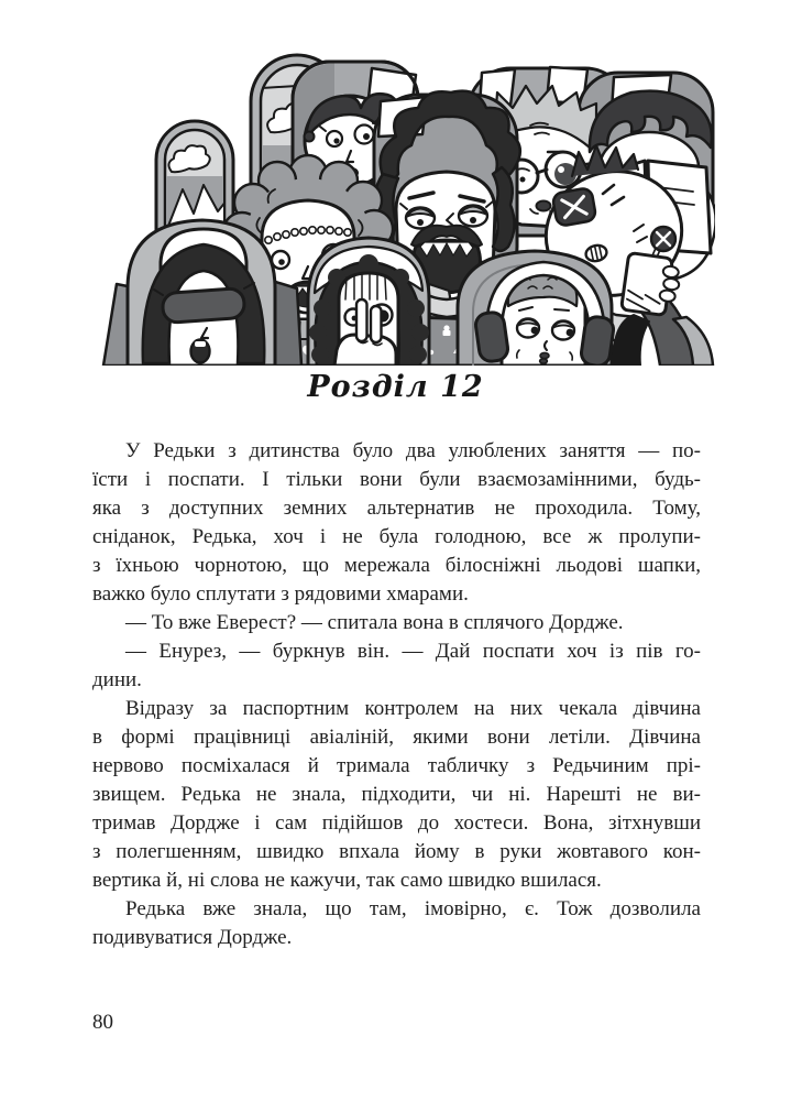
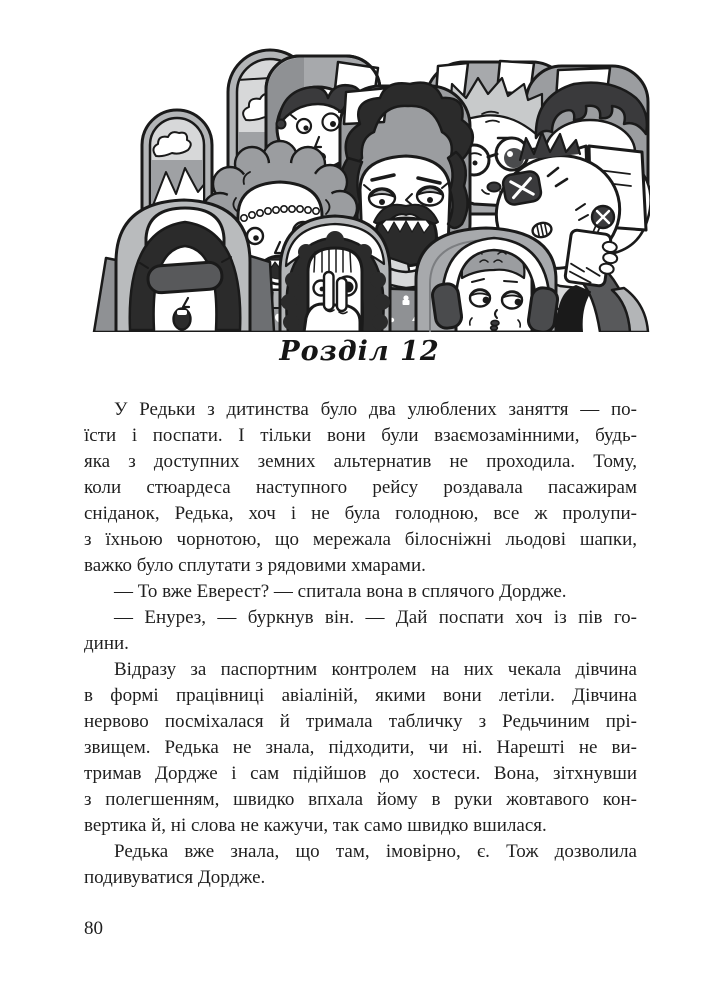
  Розділ 12
  У Редьки з дитинства було два улюблених заняття — по-
  їсти і поспати. І тільки вони були взаємозамінними, будь-
  яка з доступних земних альтернатив не проходила. Тому,
+ коли стюардеса наступного рейсу роздавала пасажирам
  сніданок, Редька, хоч і не була голодною, все ж пролупи-
  з їхньою чорнотою, що мережала білосніжні льодові шапки,
  важко було сплутати з рядовими хмарами.
  — То вже Еверест? — спитала вона в сплячого Дордже.
  — Енурез, — буркнув він. — Дай поспати хоч із пів го-
  дини.
  Відразу за паспортним контролем на них чекала дівчина
  в формі працівниці авіаліній, якими вони летіли. Дівчина
  нервово посміхалася й тримала табличку з Редьчиним прі-
  звищем. Редька не знала, підходити, чи ні. Нарешті не ви-
  тримав Дордже і сам підійшов до хостеси. Вона, зітхнувши
  з полегшенням, швидко впхала йому в руки жовтавого кон-
  вертика й, ні слова не кажучи, так само швидко вшилася.
  Редька вже знала, що там, імовірно, є. Тож дозволила
  подивуватися Дордже.
  80
